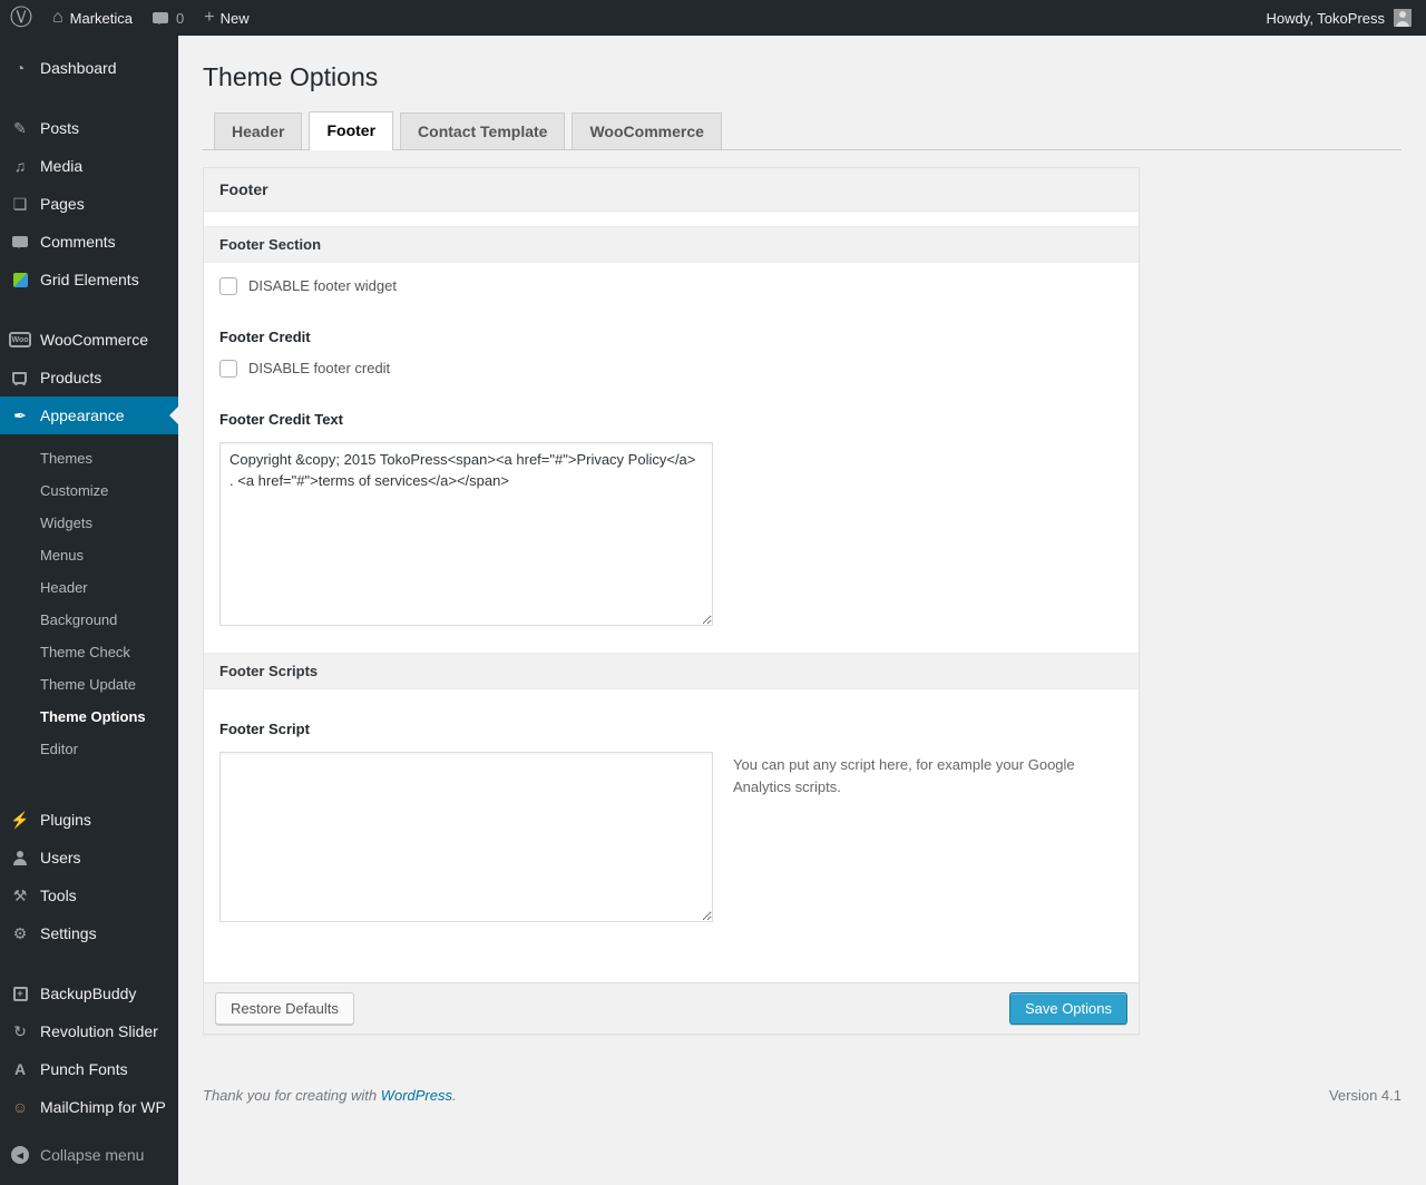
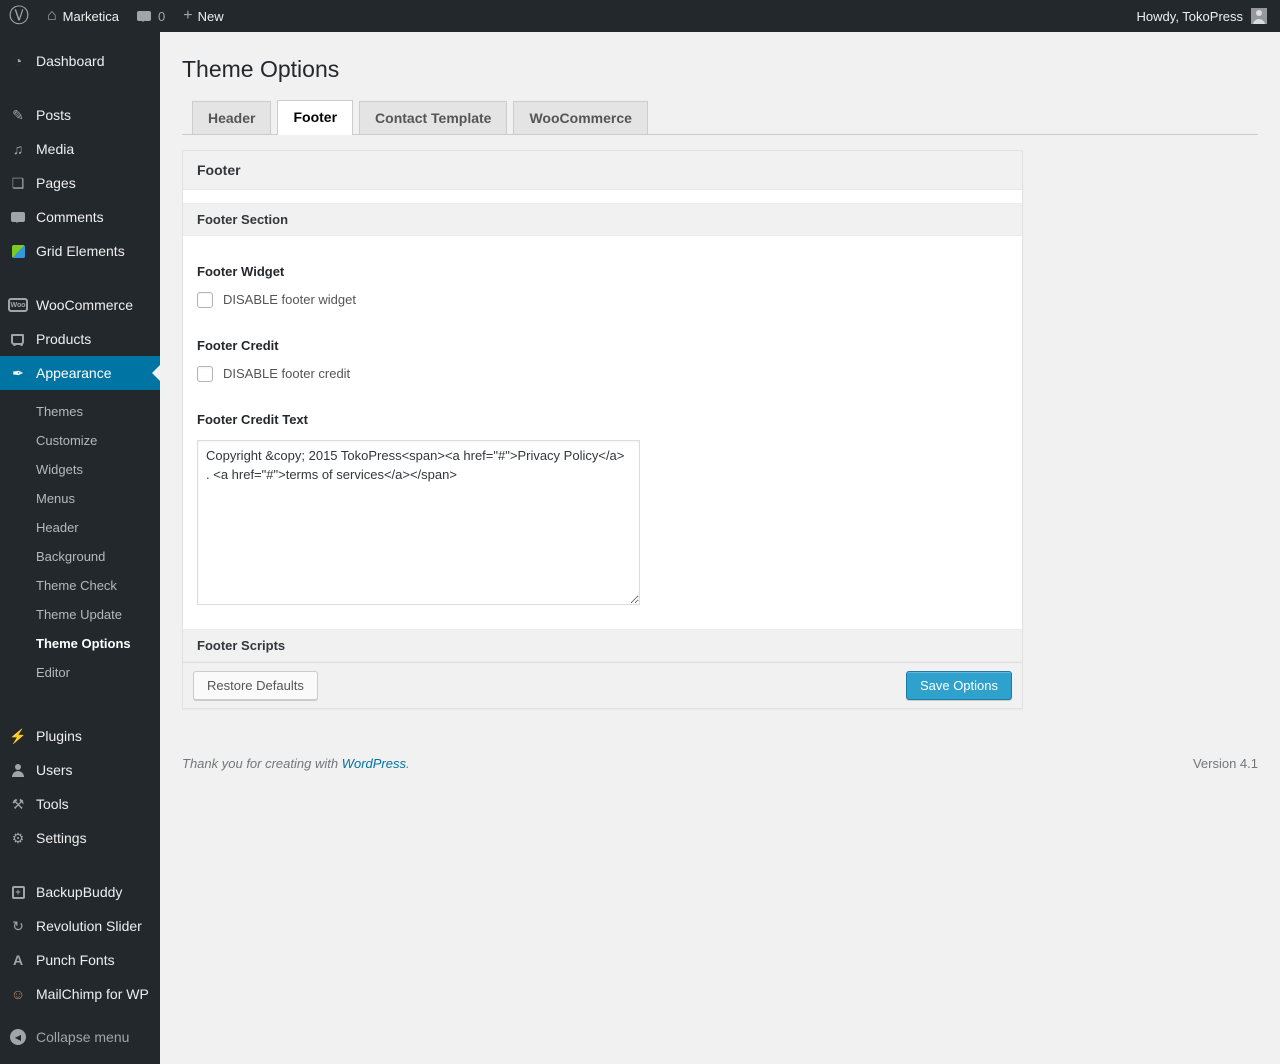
  Ⓥ
  ⌂
  Marketica
  0
  +
  New
  Howdy, TokoPress
  ◔
  Dashboard
  ✎
  Posts
  ♫
  Media
  ❏
  Pages
  Comments
  Grid Elements
  WooCommerce
  Products
  ✒
  Appearance
  Themes
  Customize
  Widgets
  Menus
  Header
  Background
  Theme Check
  Theme Update
  Theme Options
  Editor
  ⚡
  Plugins
  Users
  ⚒
  Tools
  ⚙
  Settings
  +
  BackupBuddy
  ↻
  Revolution Slider
  A
  Punch Fonts
  ☺
  MailChimp for WP
  ◀
  Collapse menu
  Theme Options
  Header
  Footer
  Contact Template
  WooCommerce
  Footer
  Footer Section
+ Footer Widget
  DISABLE footer widget
  Footer Credit
  DISABLE footer credit
  Footer Credit Text
  Footer Scripts
- Footer Script
- You can put any script here, for example your Google Analytics scripts.
  Restore Defaults
  Save Options
  Thank you for creating with WordPress.
  Version 4.1
